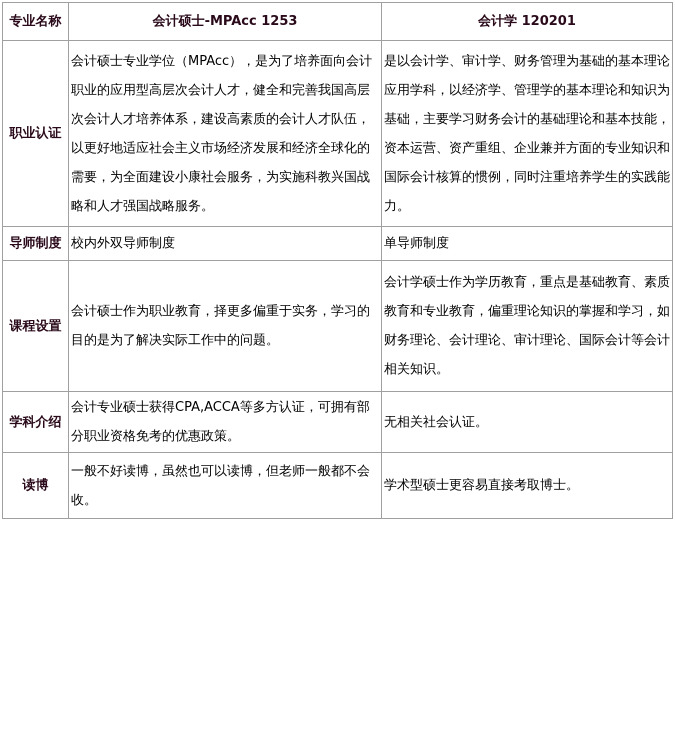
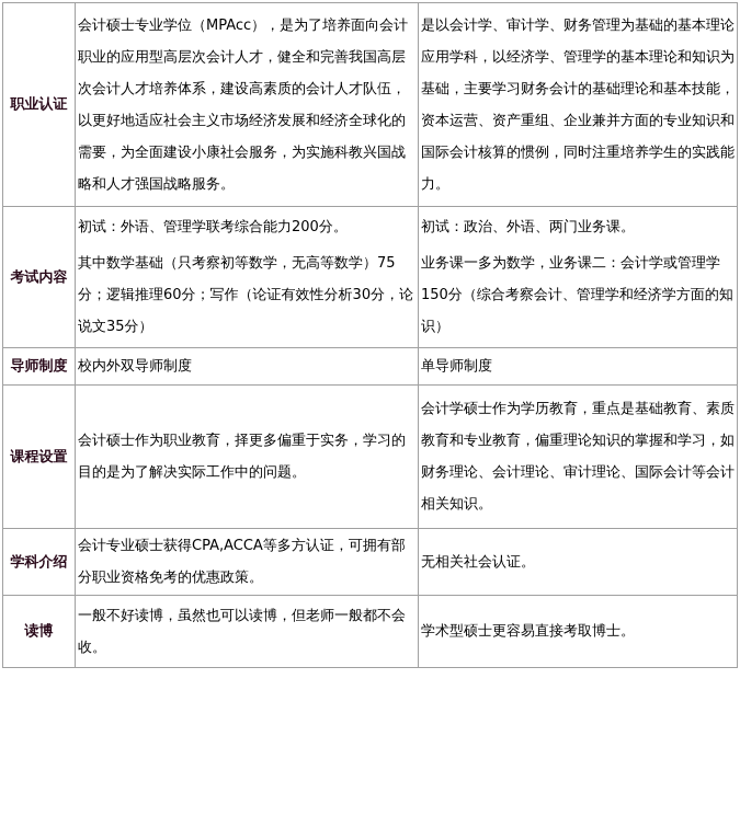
- 专业名称	会计硕士-MPAcc 1253	会计学 120201
  职业认证	会计硕士专业学位（MPAcc），是为了培养面向会计职业的应用型高层次会计人才，健全和完善我国高层次会计人才培养体系，建设高素质的会计人才队伍，以更好地适应社会主义市场经济发展和经济全球化的需要，为全面建设小康社会服务，为实施科教兴国战略和人才强国战略服务。	是以会计学、审计学、财务管理为基础的基本理论应用学科，以经济学、管理学的基本理论和知识为基础，主要学习财务会计的基础理论和基本技能，资本运营、资产重组、企业兼并方面的专业知识和国际会计核算的惯例，同时注重培养学生的实践能力。
+ 考试内容	初试：外语、管理学联考综合能力200分。 其中数学基础（只考察初等数学，无高等数学）75分；逻辑推理60分；写作（论证有效性分析30分，论说文35分）	初试：政治、外语、两门业务课。 业务课一多为数学，业务课二：会计学或管理学150分（综合考察会计、管理学和经济学方面的知识）
  导师制度	校内外双导师制度	单导师制度
  课程设置	会计硕士作为职业教育，择更多偏重于实务，学习的目的是为了解决实际工作中的问题。	会计学硕士作为学历教育，重点是基础教育、素质教育和专业教育，偏重理论知识的掌握和学习，如财务理论、会计理论、审计理论、国际会计等会计相关知识。
  学科介绍	会计专业硕士获得CPA,ACCA等多方认证，可拥有部分职业资格免考的优惠政策。	无相关社会认证。
  读博	一般不好读博，虽然也可以读博，但老师一般都不会收。	学术型硕士更容易直接考取博士。
